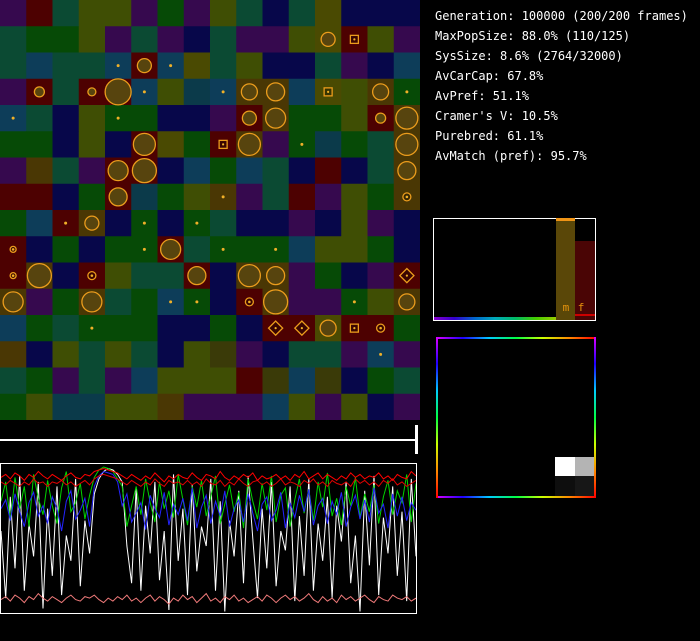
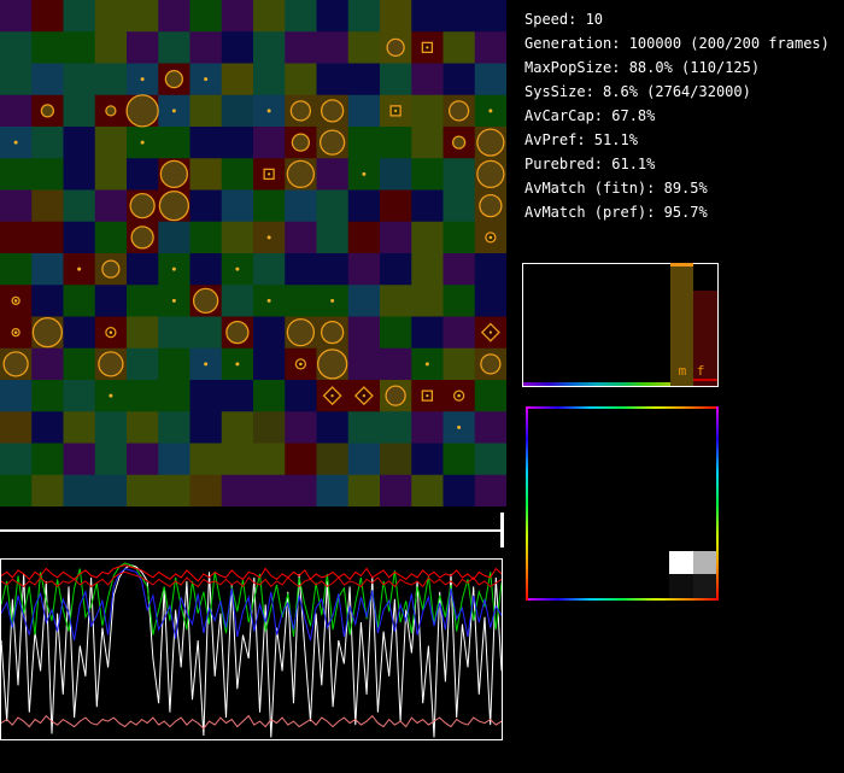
+ Speed: 10
  Generation: 100000 (200/200 frames)
  MaxPopSize: 88.0% (110/125)
  SysSize: 8.6% (2764/32000)
  AvCarCap: 67.8%
  AvPref: 51.1%
- Cramer's V: 10.5%
  Purebred: 61.1%
+ AvMatch (fitn): 89.5%
  AvMatch (pref): 95.7%
  m f
